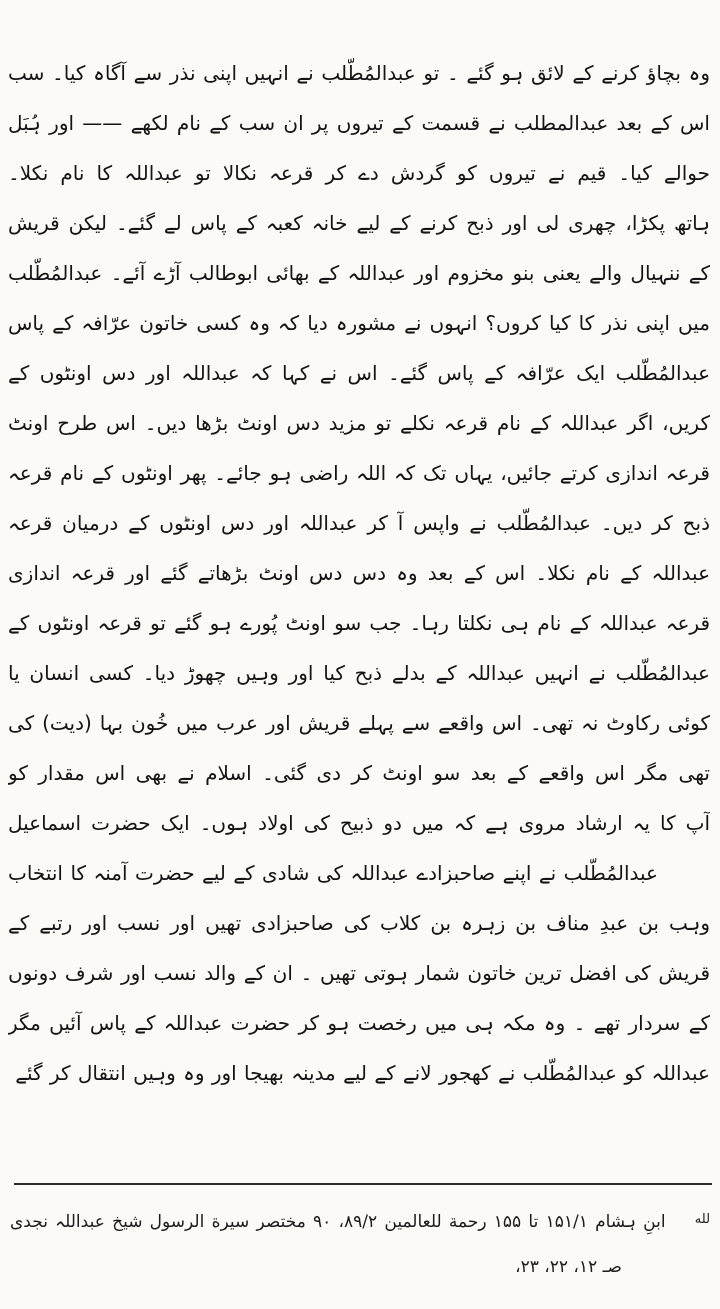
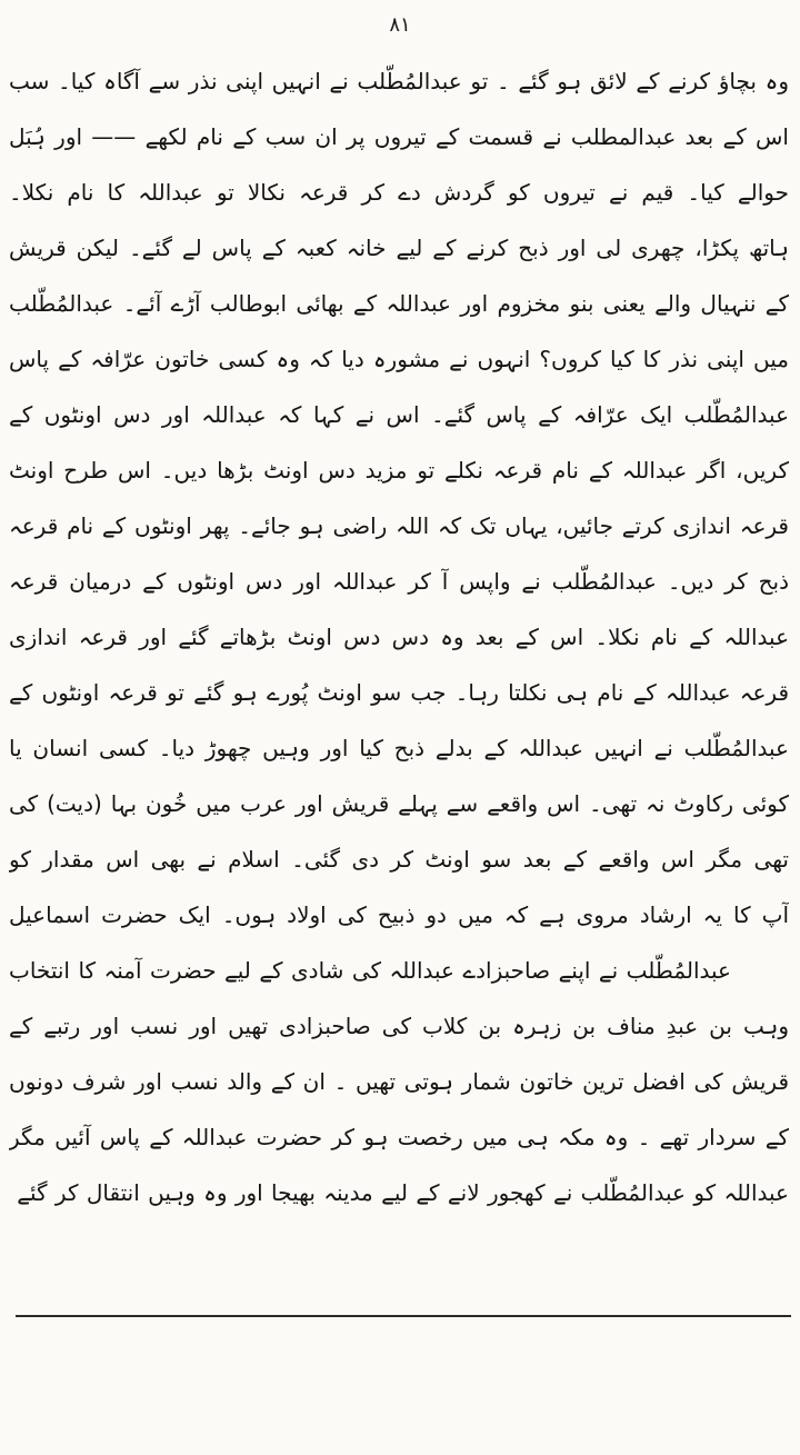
+ ۸۱
  وہ بچاؤ کرنے کے لائق ہو گئے ۔ تو عبدالمُطّلب نے انہیں اپنی نذر سے آگاہ کیا۔ سب
  اس کے بعد عبدالمطلب نے قسمت کے تیروں پر ان سب کے نام لکھے —— اور ہُبَل
  حوالے کیا۔ قیم نے تیروں کو گردش دے کر قرعہ نکالا تو عبداللہ کا نام نکلا۔
  ہاتھ پکڑا، چھری لی اور ذبح کرنے کے لیے خانہ کعبہ کے پاس لے گئے۔ لیکن قریش
  کے ننہیال والے یعنی بنو مخزوم اور عبداللہ کے بھائی ابوطالب آڑے آئے۔ عبدالمُطّلب
  میں اپنی نذر کا کیا کروں؟ انہوں نے مشورہ دیا کہ وہ کسی خاتون عرّافہ کے پاس
  عبدالمُطّلب ایک عرّافہ کے پاس گئے۔ اس نے کہا کہ عبداللہ اور دس اونٹوں کے
  کریں، اگر عبداللہ کے نام قرعہ نکلے تو مزید دس اونٹ بڑھا دیں۔ اس طرح اونٹ
  قرعہ اندازی کرتے جائیں، یہاں تک کہ اللہ راضی ہو جائے۔ پھر اونٹوں کے نام قرعہ
  ذبح کر دیں۔ عبدالمُطّلب نے واپس آ کر عبداللہ اور دس اونٹوں کے درمیان قرعہ
  عبداللہ کے نام نکلا۔ اس کے بعد وہ دس دس اونٹ بڑھاتے گئے اور قرعہ اندازی
  قرعہ عبداللہ کے نام ہی نکلتا رہا۔ جب سو اونٹ پُورے ہو گئے تو قرعہ اونٹوں کے
  عبدالمُطّلب نے انہیں عبداللہ کے بدلے ذبح کیا اور وہیں چھوڑ دیا۔ کسی انسان یا
  کوئی رکاوٹ نہ تھی۔ اس واقعے سے پہلے قریش اور عرب میں خُون بہا (دیت) کی
  آپ کا یہ ارشاد مروی ہے کہ میں دو ذبیح کی اولاد ہوں۔ ایک حضرت اسماعیل
  عبدالمُطّلب نے اپنے صاحبزادے عبداللہ کی شادی کے لیے حضرت آمنہ کا انتخاب
  وہب بن عبدِ مناف بن زہرہ بن کلاب کی صاحبزادی تھیں اور نسب اور رتبے کے
  قریش کی افضل ترین خاتون شمار ہوتی تھیں ۔ ان کے والد نسب اور شرف دونوں
  کے سردار تھے ۔ وہ مکہ ہی میں رخصت ہو کر حضرت عبداللہ کے پاس آئیں مگر
  عبداللہ کو عبدالمُطّلب نے کھجور لانے کے لیے مدینہ بھیجا اور وہ وہیں انتقال کر گئے
- لله ابنِ ہشام ۱۵۱/۱ تا ۱۵۵ رحمة للعالمین ۸۹/۲، ۹۰ مختصر سیرة الرسول شیخ عبداللہ نجدی
- صـ ۱۲، ۲۲، ۲۳،
